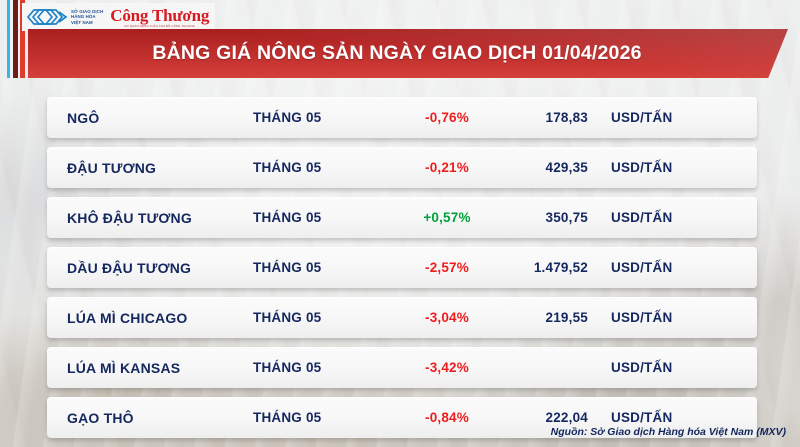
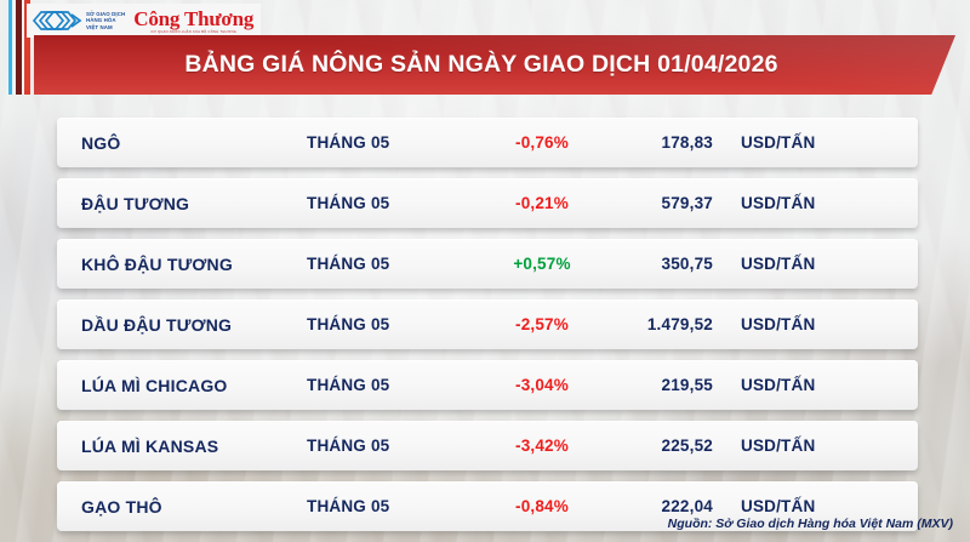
  Công Thương
  BẢNG GIÁ NÔNG SẢN NGÀY GIAO DỊCH 01/04/2026
  NGÔ
  THÁNG 05
  -0,76%
  178,83
  USD/TẤN
  ĐẬU TƯƠNG
  THÁNG 05
  -0,21%
- 429,35
+ 579,37
  USD/TẤN
  KHÔ ĐẬU TƯƠNG
  THÁNG 05
  +0,57%
  350,75
  USD/TẤN
  DẦU ĐẬU TƯƠNG
  THÁNG 05
  -2,57%
  1.479,52
  USD/TẤN
  LÚA MÌ CHICAGO
  THÁNG 05
  -3,04%
  219,55
  USD/TẤN
  LÚA MÌ KANSAS
  THÁNG 05
  -3,42%
+ 225,52
  USD/TẤN
  GẠO THÔ
  THÁNG 05
  -0,84%
  222,04
  USD/TẤN
  Nguồn: Sở Giao dịch Hàng hóa Việt Nam (MXV)
